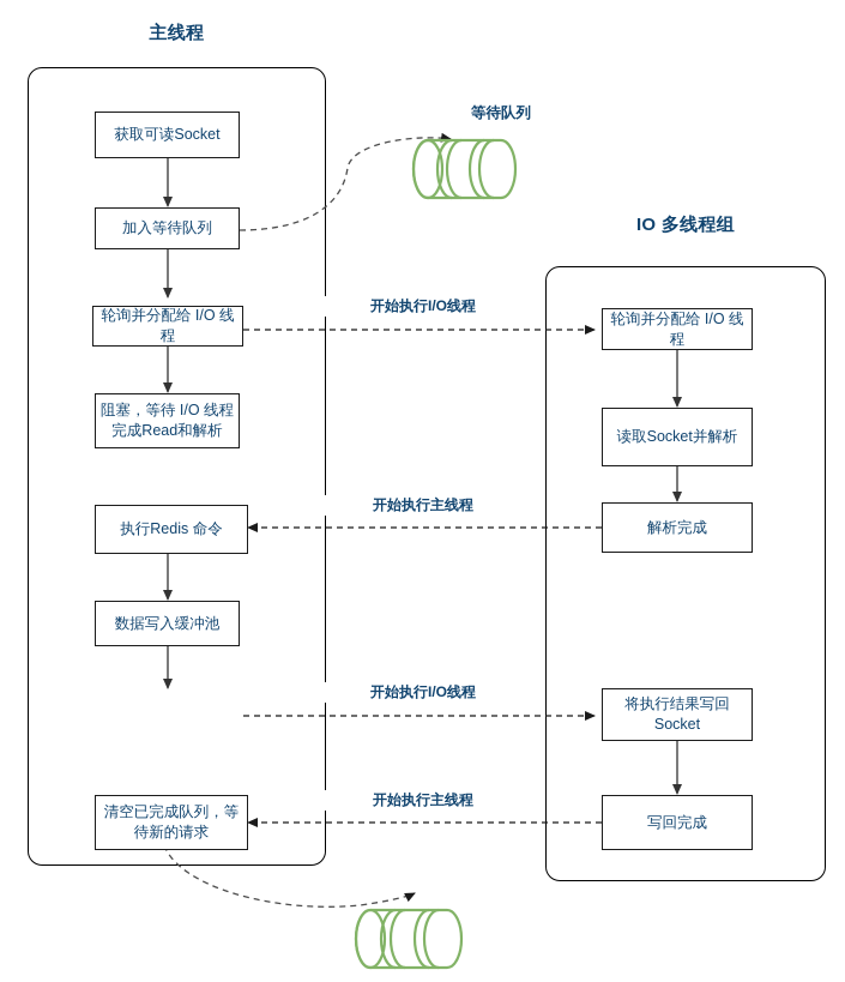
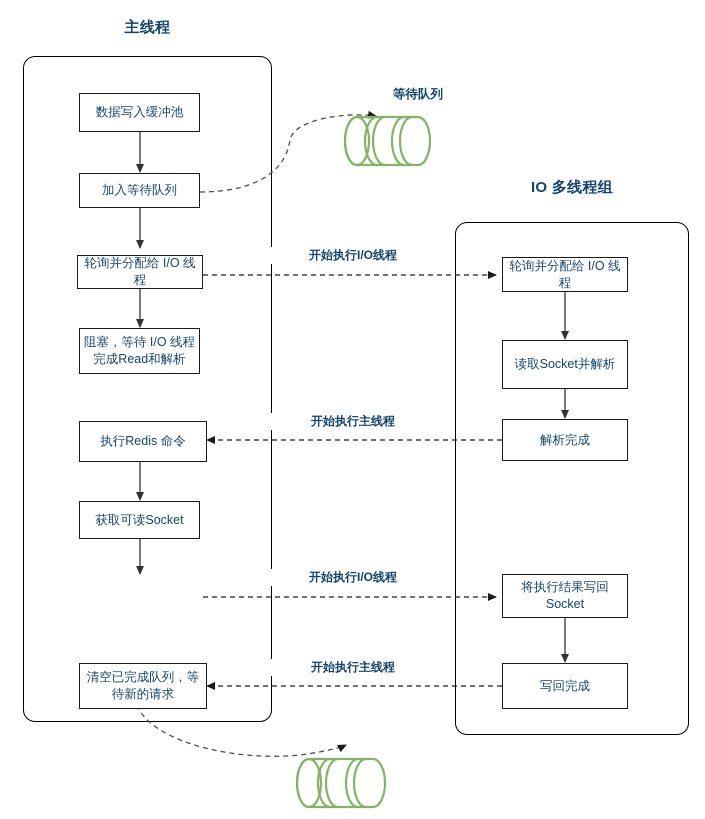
  主线程
  IO 多线程组
  等待队列
- 获取可读Socket
+ 数据写入缓冲池
  加入等待队列
  轮询并分配给 I/O 线程
  阻塞，等待 I/O 线程
  完成Read和解析
  执行Redis 命令
- 数据写入缓冲池
+ 获取可读Socket
  清空已完成队列，等
  待新的请求
  轮询并分配给 I/O 线程
  读取Socket并解析
  解析完成
  将执行结果写回
  Socket
  写回完成
  开始执行I/O线程
  开始执行主线程
  开始执行I/O线程
  开始执行主线程
